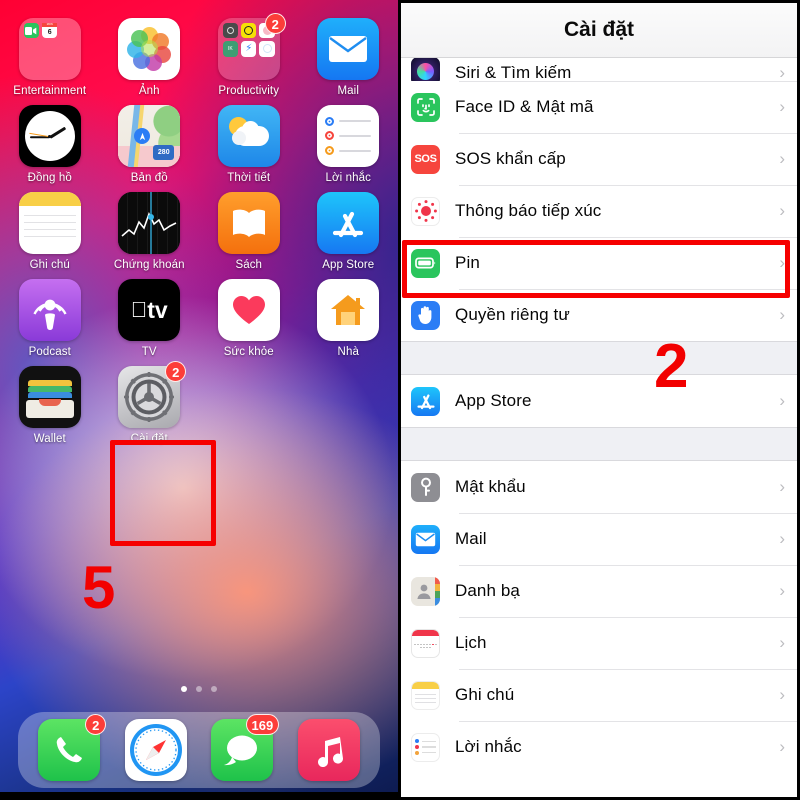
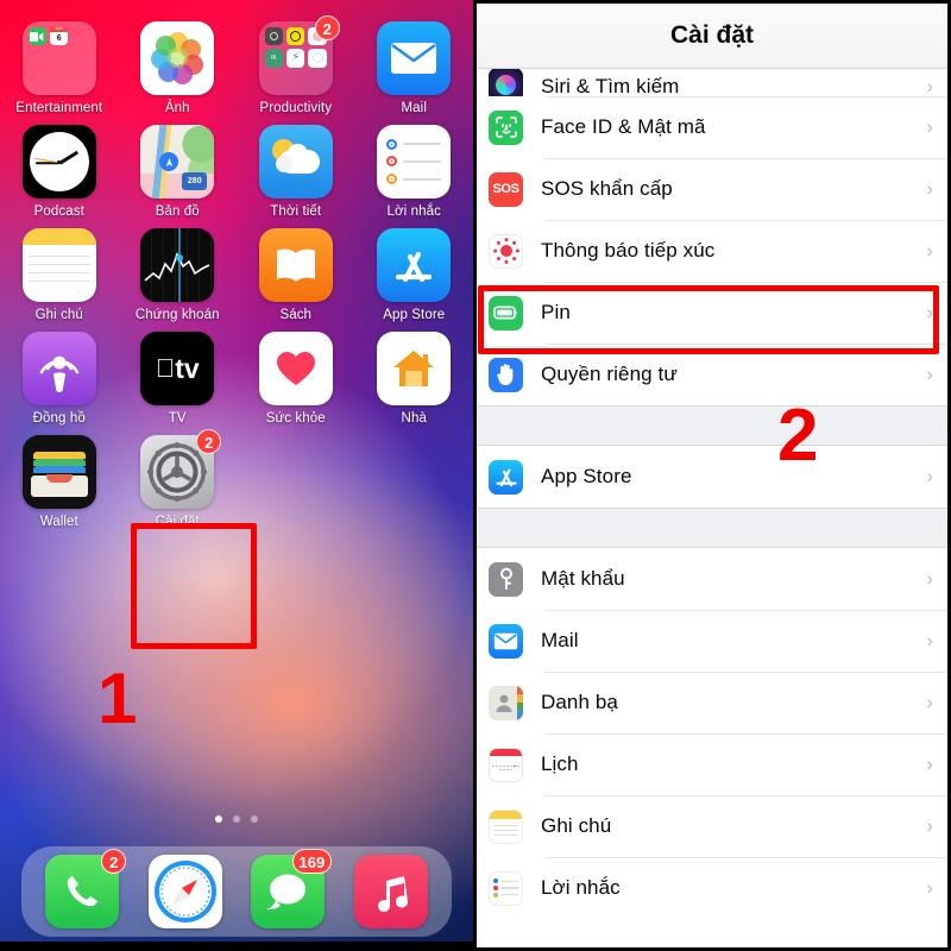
  Entertainment
  Ảnh
  ⚡
  2
  Productivity
  Mail
- Đồng hồ
+ Podcast
  Bản đồ
  Thời tiết
  Lời nhắc
  Ghi chú
  Chứng khoán
  Sách
  App Store
- Podcast
+ Đồng hồ
  
  tv
  TV
  Sức khỏe
  Nhà
  Wallet
  2
  Cài đặt
  2
  169
- 5
+ 1
  Cài đặt
  Siri & Tìm kiếm
  ›
  Face ID & Mật mã
  ›
  SOS
  SOS khẩn cấp
  ›
  Thông báo tiếp xúc
  ›
  Pin
  ›
  Quyền riêng tư
  ›
  App Store
  ›
  Mật khẩu
  ›
  Mail
  ›
  Danh bạ
  ›
  Lịch
  ›
  Ghi chú
  ›
  Lời nhắc
  ›
  2
